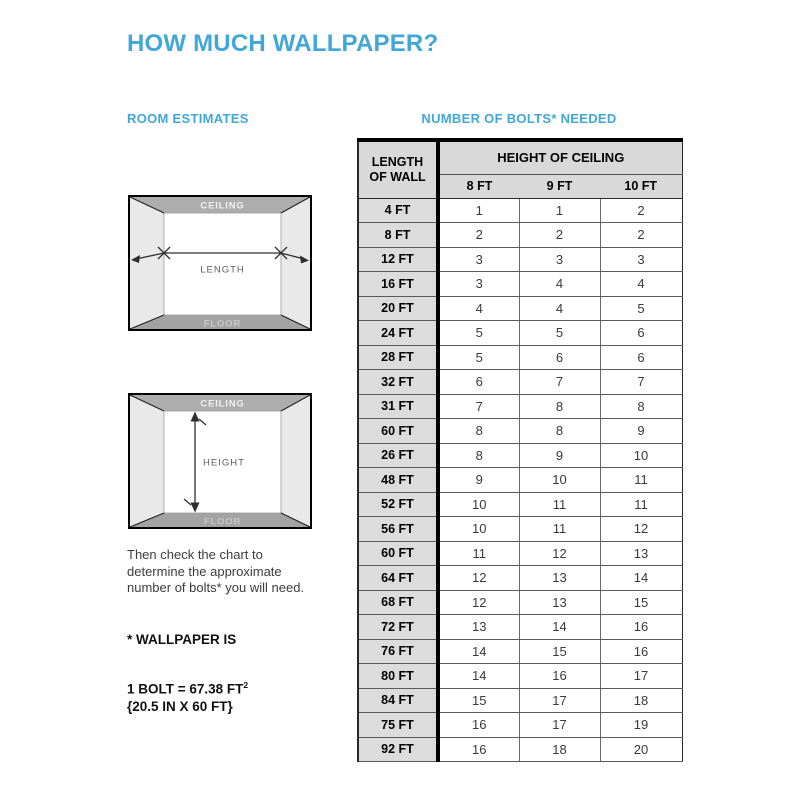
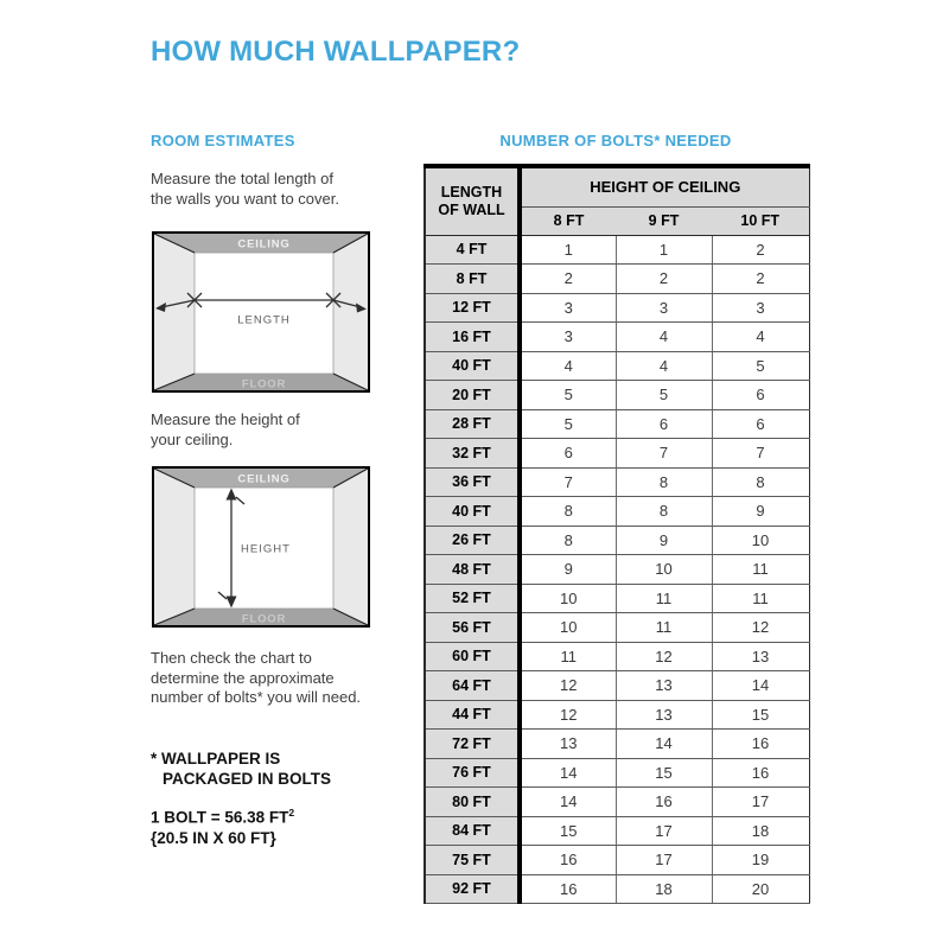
  HOW MUCH WALLPAPER?
  ROOM ESTIMATES
+ Measure the total length of
+ the walls you want to cover.
  CEILING
  FLOOR
  LENGTH
+ Measure the height of
+ your ceiling.
  CEILING
  FLOOR
  HEIGHT
  Then check the chart to
  determine the approximate
  number of bolts* you will need.
  * WALLPAPER IS
+ PACKAGED IN BOLTS
- 1 BOLT = 67.38 FT2
+ 1 BOLT = 56.38 FT2
  {20.5 IN X 60 FT}
  NUMBER OF BOLTS* NEEDED
  LENGTH OF WALL	HEIGHT OF CEILING
  8 FT	9 FT	10 FT
  4 FT	1	1	2
  8 FT	2	2	2
  12 FT	3	3	3
  16 FT	3	4	4
- 20 FT	4	4	5
+ 40 FT	4	4	5
- 24 FT	5	5	6
+ 20 FT	5	5	6
  28 FT	5	6	6
  32 FT	6	7	7
- 31 FT	7	8	8
+ 36 FT	7	8	8
- 60 FT	8	8	9
+ 40 FT	8	8	9
  26 FT	8	9	10
  48 FT	9	10	11
  52 FT	10	11	11
  56 FT	10	11	12
  60 FT	11	12	13
  64 FT	12	13	14
- 68 FT	12	13	15
+ 44 FT	12	13	15
  72 FT	13	14	16
  76 FT	14	15	16
  80 FT	14	16	17
  84 FT	15	17	18
  75 FT	16	17	19
  92 FT	16	18	20
